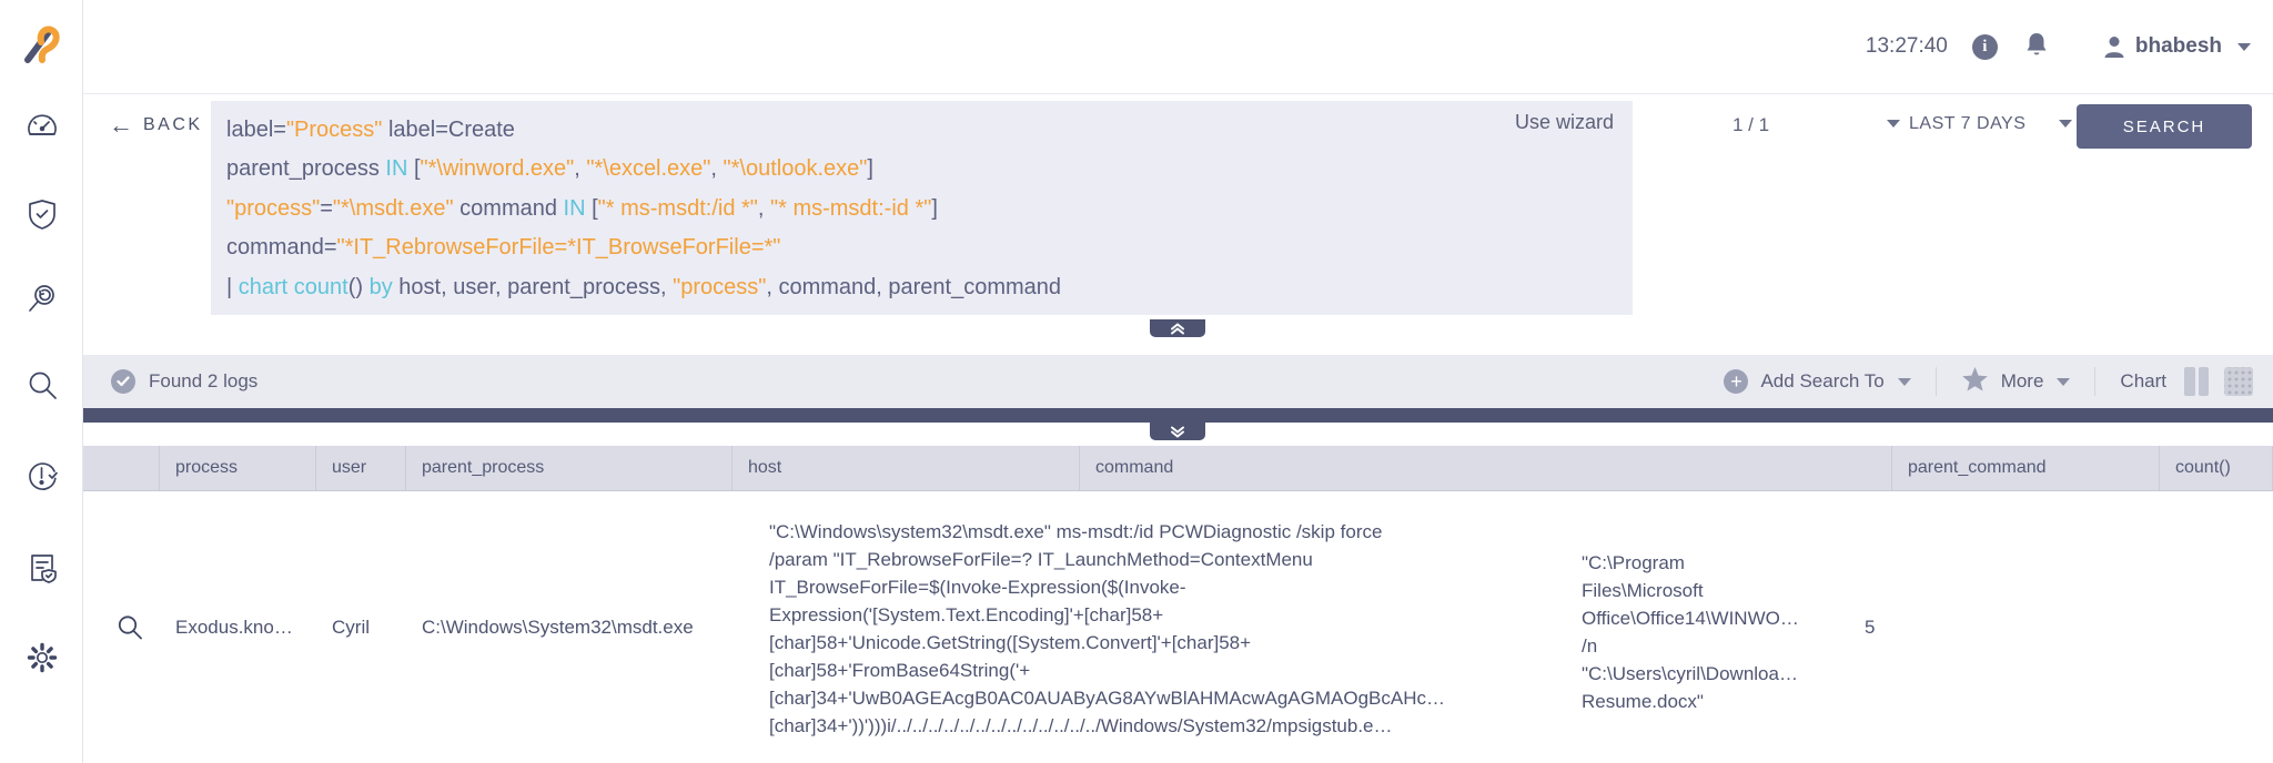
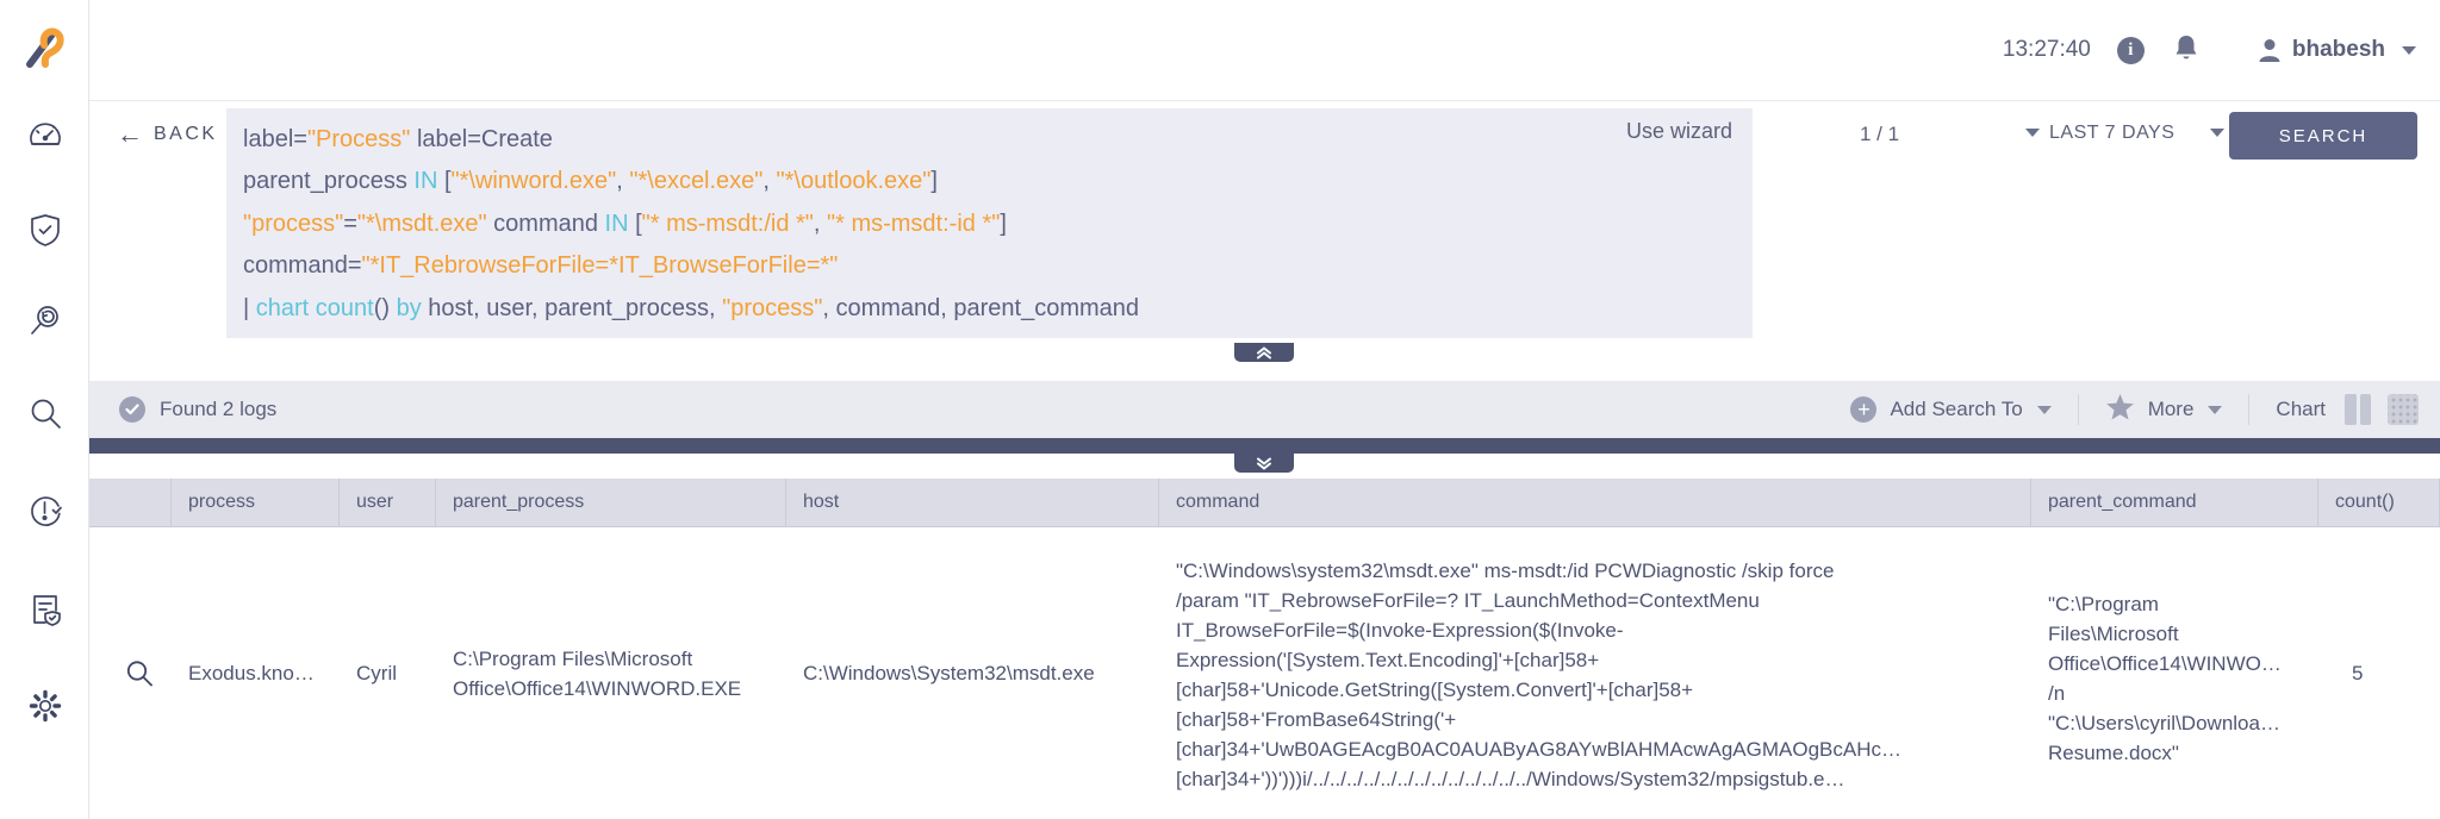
  13:27:40
  i
  bhabesh
  ←
  BACK
  label="Process" label=Create
  parent_process IN ["*\winword.exe", "*\excel.exe", "*\outlook.exe"]
  "process"="*\msdt.exe" command IN ["* ms-msdt:/id *", "* ms-msdt:-id *"]
  command="*IT_RebrowseForFile=*IT_BrowseForFile=*"
  | chart count() by host, user, parent_process, "process", command, parent_command
  Use wizard
  1 / 1
  LAST 7 DAYS
  SEARCH
  Found 2 logs
  +
  Add Search To
  More
  Chart
  process
  user
  parent_process
  host
  command
  parent_command
  count()
  Exodus.kno…
  Cyril
+ C:\Program Files\Microsoft
+ Office\Office14\WINWORD.EXE
  C:\Windows\System32\msdt.exe
  "C:\Windows\system32\msdt.exe" ms-msdt:/id PCWDiagnostic /skip force
  /param "IT_RebrowseForFile=? IT_LaunchMethod=ContextMenu
  IT_BrowseForFile=$(Invoke-Expression($(Invoke-
  Expression('[System.Text.Encoding]'+[char]58+
  [char]58+'Unicode.GetString([System.Convert]'+[char]58+
  [char]58+'FromBase64String('+
  [char]34+'UwB0AGEAcgB0AC0AUAByAG8AYwBlAHMAcwAgAGMAOgBcAHc…
  [char]34+'))')))i/../../../../../../../../../../../../../Windows/System32/mpsigstub.e…
  "C:\Program
  Files\Microsoft
  Office\Office14\WINWO…
  /n
  "C:\Users\cyril\Downloa…
  Resume.docx"
  5
